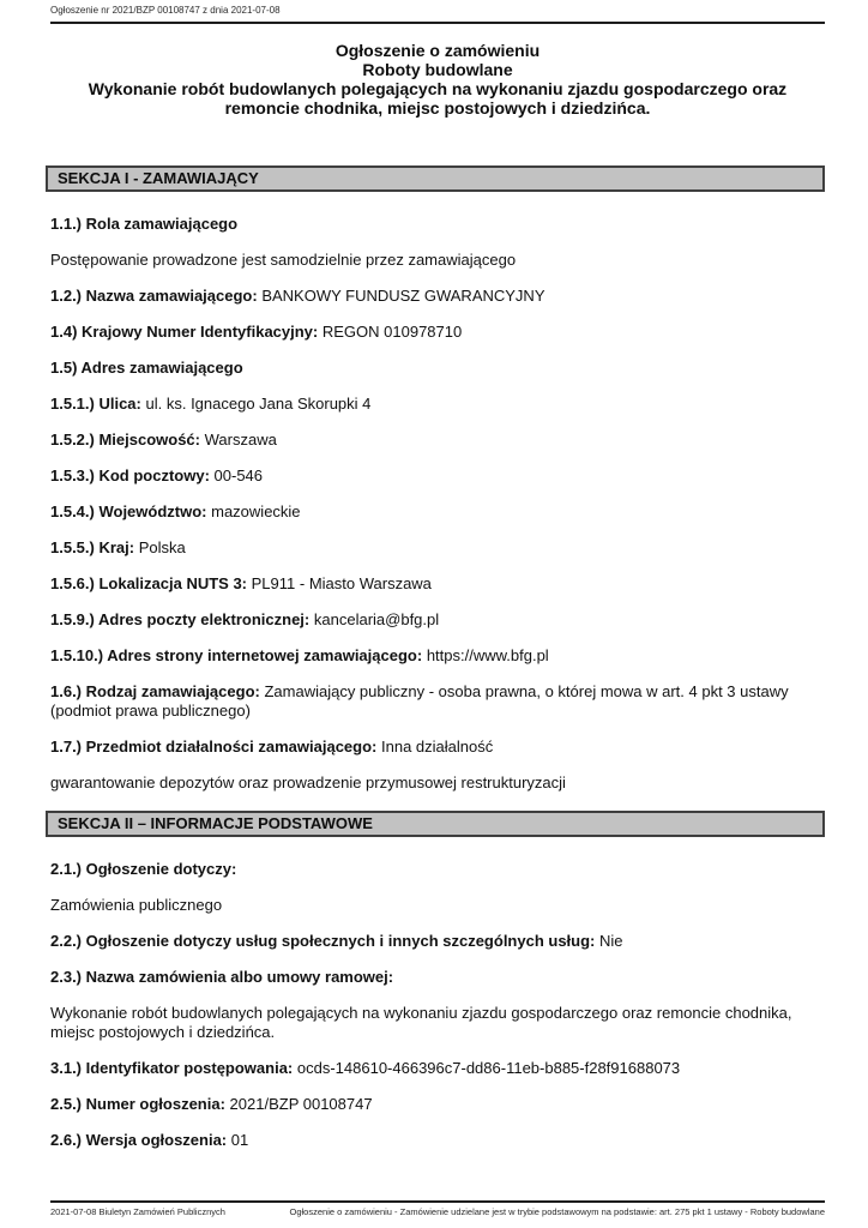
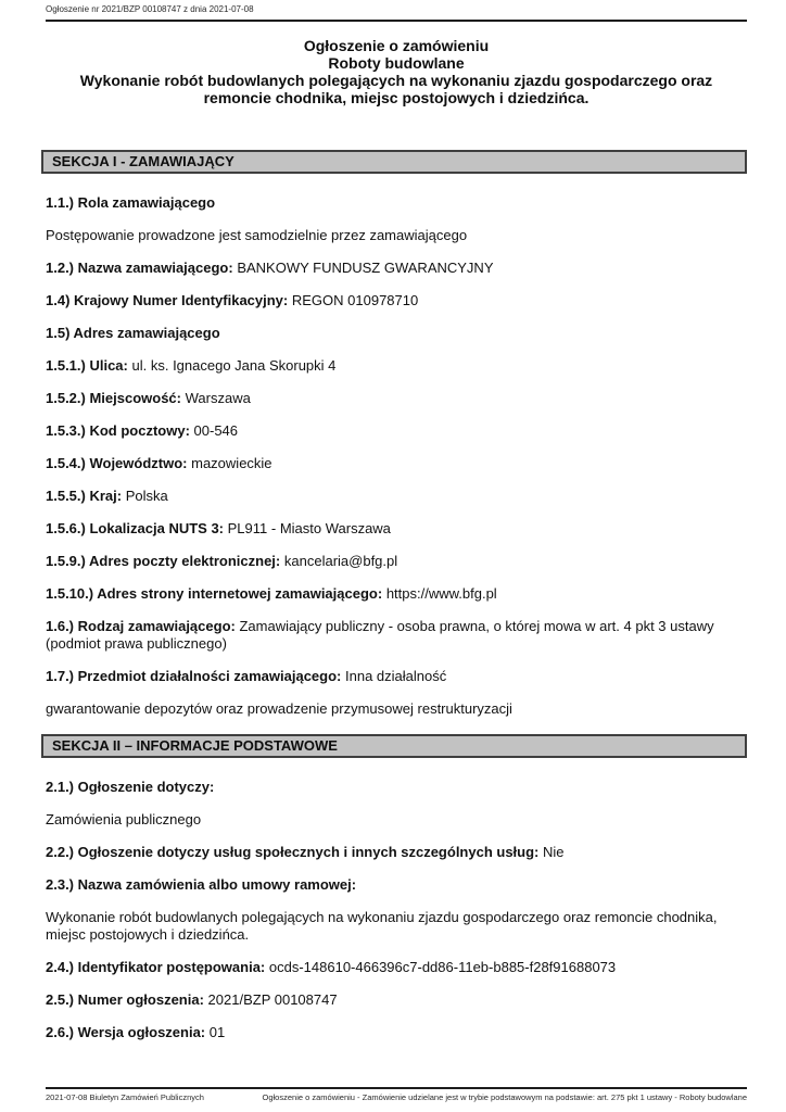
  Ogłoszenie nr 2021/BZP 00108747 z dnia 2021-07-08
  Ogłoszenie o zamówieniu
  Roboty budowlane
  Wykonanie robót budowlanych polegających na wykonaniu zjazdu gospodarczego oraz
  remoncie chodnika, miejsc postojowych i dziedzińca.
  SEKCJA I - ZAMAWIAJĄCY
  1.1.) Rola zamawiającego
  Postępowanie prowadzone jest samodzielnie przez zamawiającego
  1.2.) Nazwa zamawiającego: BANKOWY FUNDUSZ GWARANCYJNY
  1.4) Krajowy Numer Identyfikacyjny: REGON 010978710
  1.5) Adres zamawiającego
  1.5.1.) Ulica: ul. ks. Ignacego Jana Skorupki 4
  1.5.2.) Miejscowość: Warszawa
  1.5.3.) Kod pocztowy: 00-546
  1.5.4.) Województwo: mazowieckie
  1.5.5.) Kraj: Polska
  1.5.6.) Lokalizacja NUTS 3: PL911 - Miasto Warszawa
  1.5.9.) Adres poczty elektronicznej: kancelaria@bfg.pl
  1.5.10.) Adres strony internetowej zamawiającego: https://www.bfg.pl
  1.6.) Rodzaj zamawiającego: Zamawiający publiczny - osoba prawna, o której mowa w art. 4 pkt 3 ustawy (podmiot prawa publicznego)
  1.7.) Przedmiot działalności zamawiającego: Inna działalność
  gwarantowanie depozytów oraz prowadzenie przymusowej restrukturyzacji
  SEKCJA II – INFORMACJE PODSTAWOWE
  2.1.) Ogłoszenie dotyczy:
  Zamówienia publicznego
  2.2.) Ogłoszenie dotyczy usług społecznych i innych szczególnych usług: Nie
  2.3.) Nazwa zamówienia albo umowy ramowej:
  Wykonanie robót budowlanych polegających na wykonaniu zjazdu gospodarczego oraz remoncie chodnika, miejsc postojowych i dziedzińca.
- 3.1.) Identyfikator postępowania: ocds-148610-466396c7-dd86-11eb-b885-f28f91688073
+ 2.4.) Identyfikator postępowania: ocds-148610-466396c7-dd86-11eb-b885-f28f91688073
  2.5.) Numer ogłoszenia: 2021/BZP 00108747
  2.6.) Wersja ogłoszenia: 01
  2021-07-08 Biuletyn Zamówień Publicznych
  Ogłoszenie o zamówieniu - Zamówienie udzielane jest w trybie podstawowym na podstawie: art. 275 pkt 1 ustawy - Roboty budowlane
